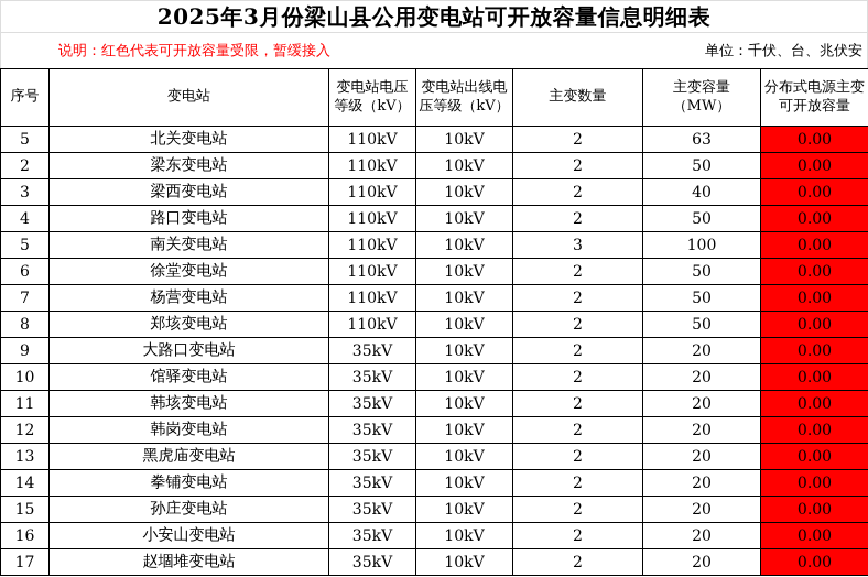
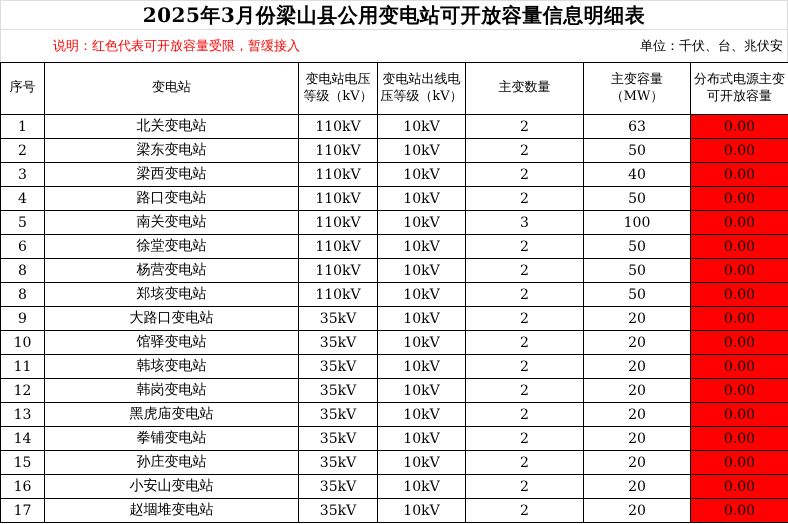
  2025年3月份梁山县公用变电站可开放容量信息明细表
  说明：红色代表可开放容量受限，暂缓接入
  单位：千伏、台、兆伏安
  序号	变电站	变电站电压等级（kV）	变电站出线电压等级（kV）	主变数量	主变容量（MW）	分布式电源主变可开放容量
- 5	北关变电站	110kV	10kV	2	63	0.00
+ 1	北关变电站	110kV	10kV	2	63	0.00
  2	梁东变电站	110kV	10kV	2	50	0.00
  3	梁西变电站	110kV	10kV	2	40	0.00
  4	路口变电站	110kV	10kV	2	50	0.00
  5	南关变电站	110kV	10kV	3	100	0.00
  6	徐堂变电站	110kV	10kV	2	50	0.00
- 7	杨营变电站	110kV	10kV	2	50	0.00
+ 8	杨营变电站	110kV	10kV	2	50	0.00
  8	郑垓变电站	110kV	10kV	2	50	0.00
  9	大路口变电站	35kV	10kV	2	20	0.00
  10	馆驿变电站	35kV	10kV	2	20	0.00
  11	韩垓变电站	35kV	10kV	2	20	0.00
  12	韩岗变电站	35kV	10kV	2	20	0.00
  13	黑虎庙变电站	35kV	10kV	2	20	0.00
  14	拳铺变电站	35kV	10kV	2	20	0.00
  15	孙庄变电站	35kV	10kV	2	20	0.00
  16	小安山变电站	35kV	10kV	2	20	0.00
  17	赵堌堆变电站	35kV	10kV	2	20	0.00
